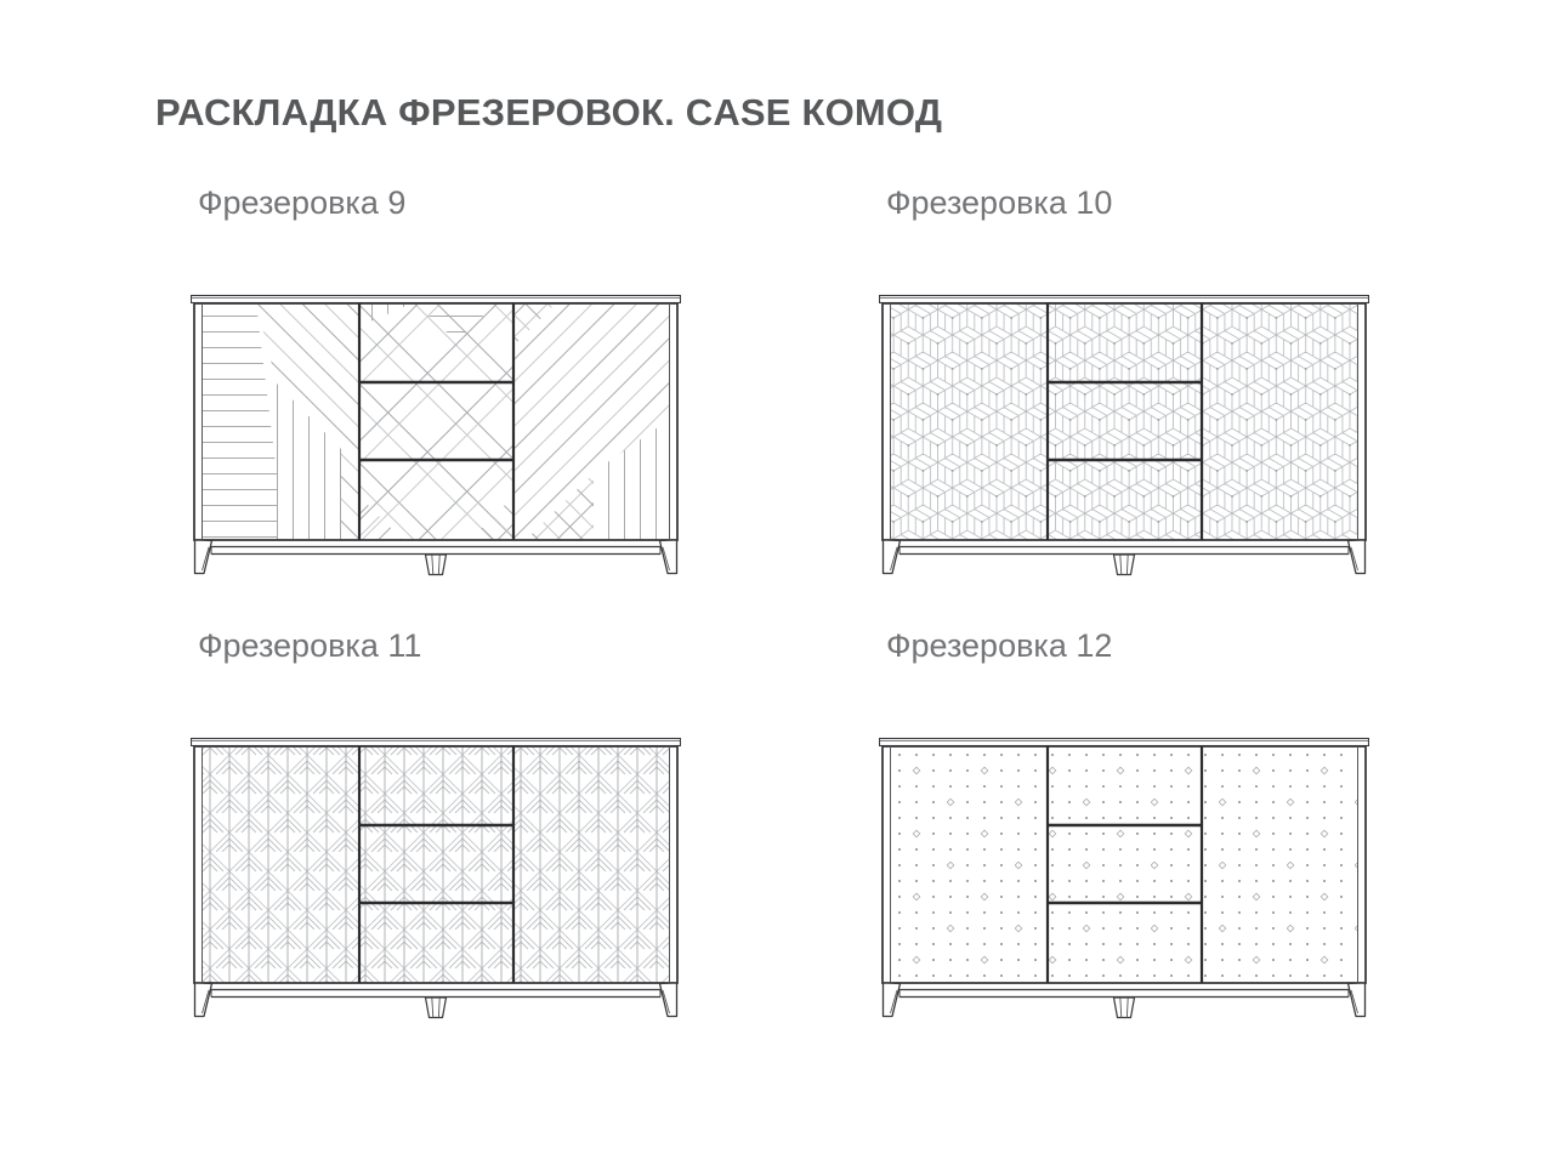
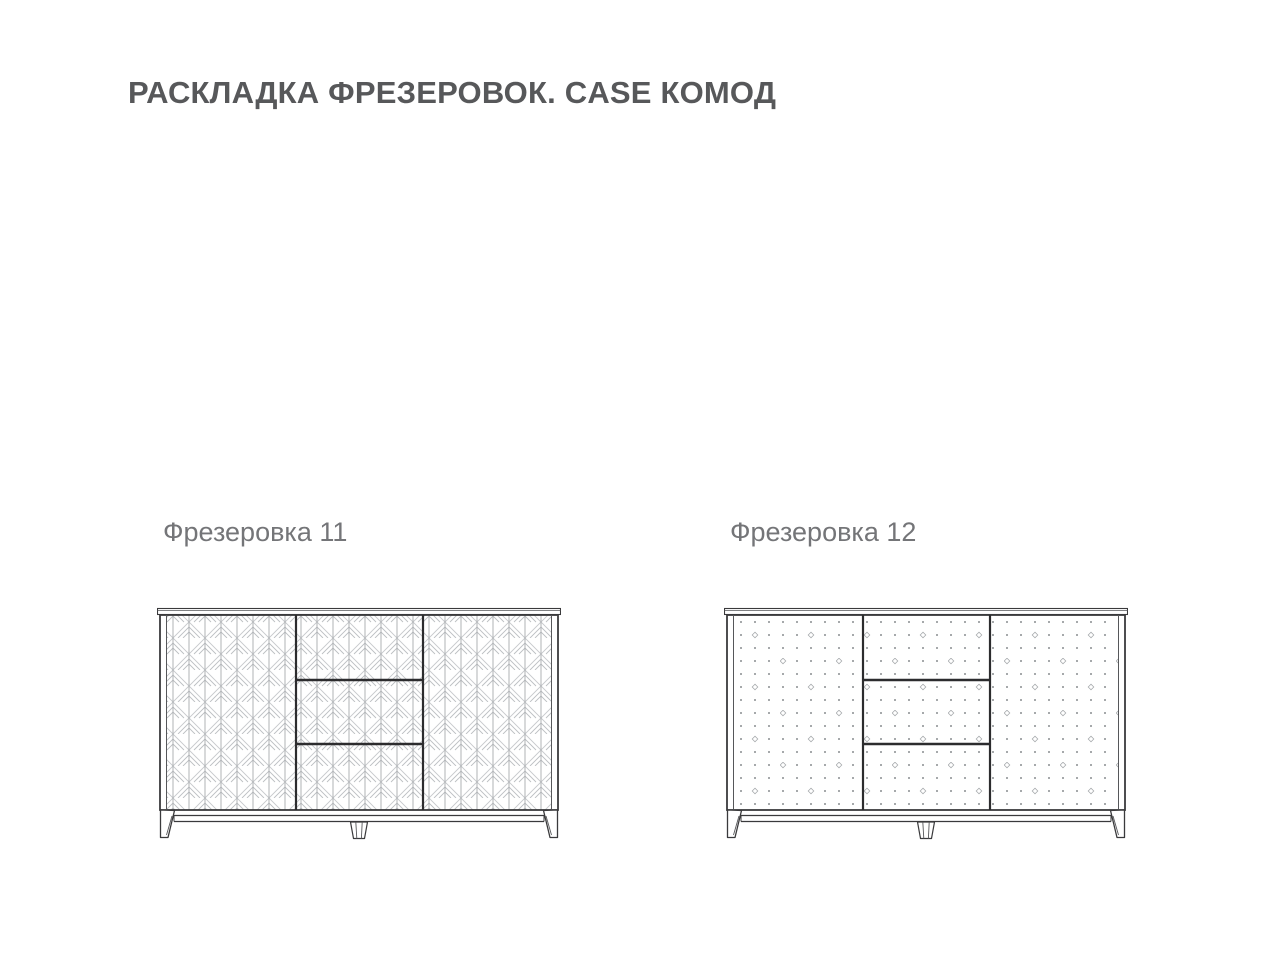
  РАСКЛАДКА ФРЕЗЕРОВОК. CASE КОМОД
- Фрезеровка 9
- Фрезеровка 10
  Фрезеровка 11
  Фрезеровка 12
